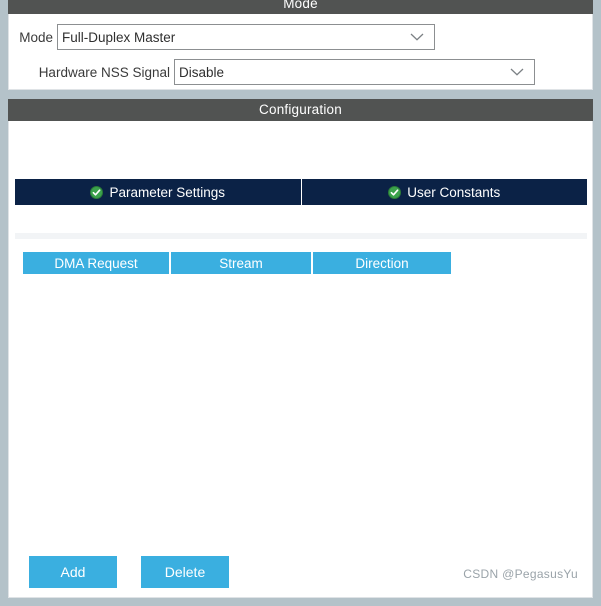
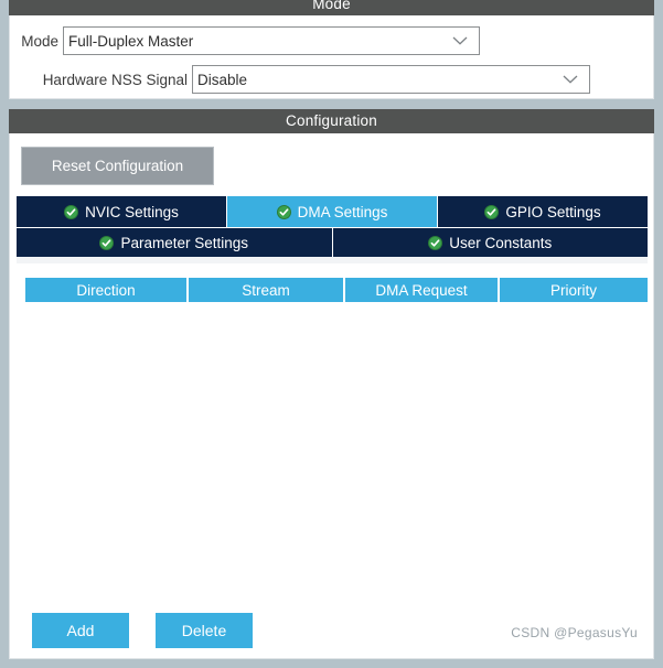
  Mode
  Mode
  Full-Duplex Master
  Hardware NSS Signal
  Disable
  Configuration
+ Reset Configuration
+ NVIC Settings
+ DMA Settings
+ GPIO Settings
  Parameter Settings
  User Constants
- DMA Request
+ Direction
  Stream
- Direction
+ DMA Request
+ Priority
  Add
  Delete
  CSDN @PegasusYu
